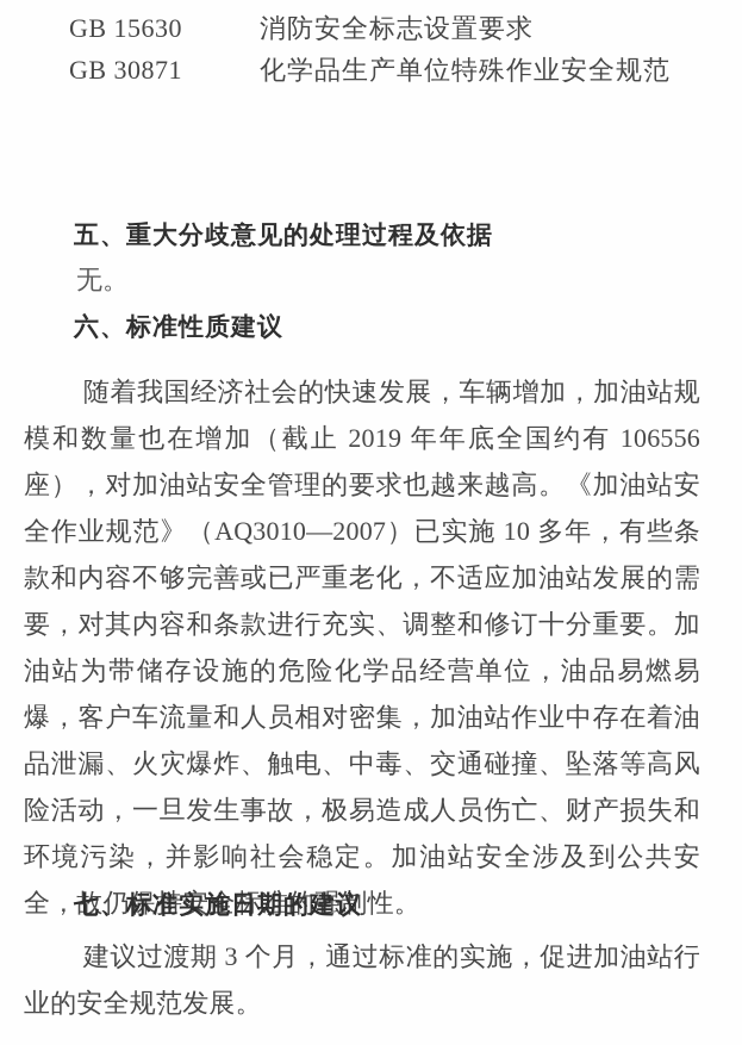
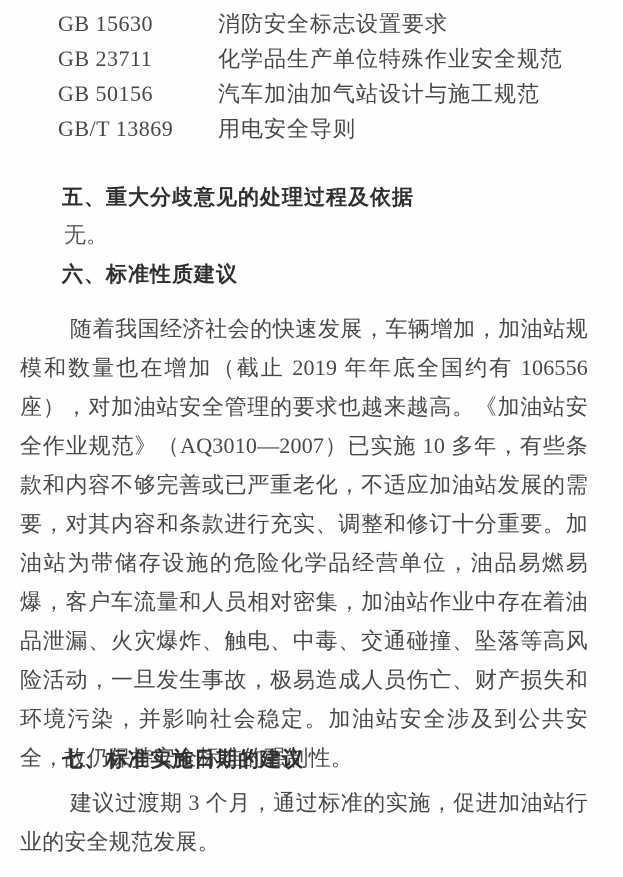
  GB 15630
  消防安全标志设置要求
- GB 30871
+ GB 23711
  化学品生产单位特殊作业安全规范
+ GB 50156
+ 汽车加油加气站设计与施工规范
+ GB/T 13869
+ 用电安全导则
  五、重大分歧意见的处理过程及依据
  无。
  六、标准性质建议
  随着我国经济社会的快速发展，车辆增加，加油站规模和数量也在增加（截止 2019 年年底全国约有 106556 座），对加油站安全管理的要求也越来越高。《加油站安全作业规范》（AQ3010—2007）已实施 10 多年，有些条款和内容不够完善或已严重老化，不适应加油站发展的需要，对其内容和条款进行充实、调整和修订十分重要。加油站为带储存设施的危险化学品经营单位，油品易燃易爆，客户车流量和人员相对密集，加油站作业中存在着油品泄漏、火灾爆炸、触电、中毒、交通碰撞、坠落等高风险活动，一旦发生事故，极易造成人员伤亡、财产损失和环境污染，并影响社会稳定。加油站安全涉及到公共安全，故仍保持安全标准的强制性。
  七、标准实施日期的建议
  建议过渡期 3 个月，通过标准的实施，促进加油站行业的安全规范发展。
